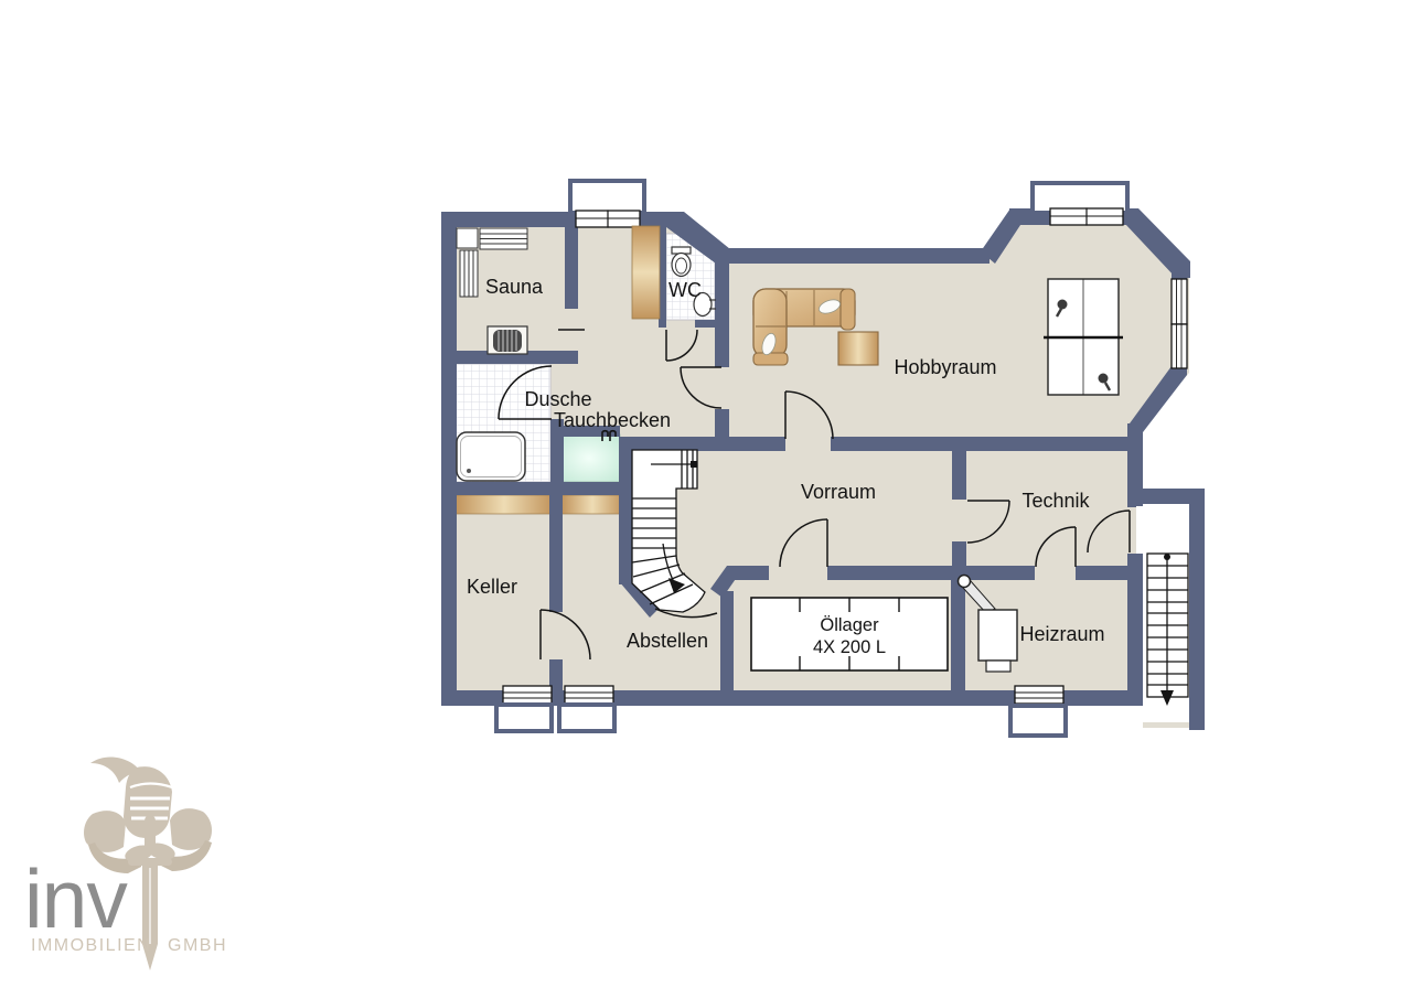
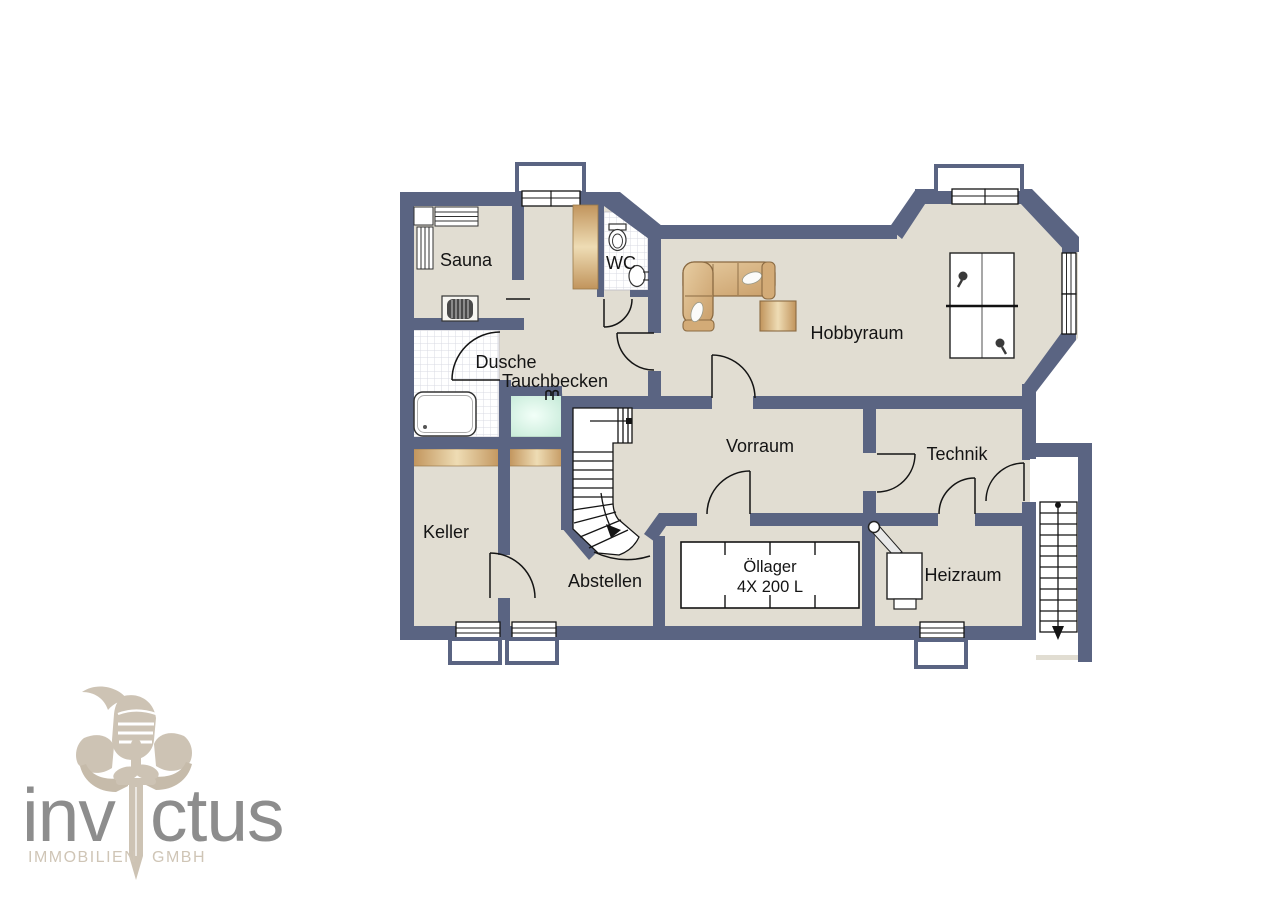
  Sauna
  WC
  Hobbyraum
  Dusche
  Tauchbecken
  Vorraum
  Technik
  Keller
  Abstellen
  Heizraum
  Öllager
  4X 200 L
  inv
+ ctus
  IMMOBILIEN
  GMBH
